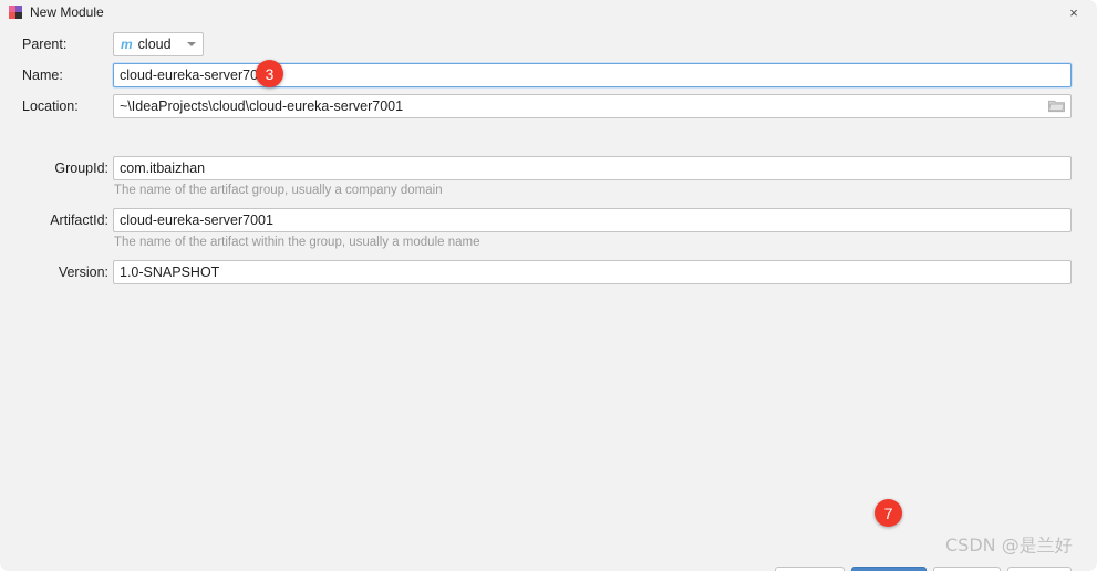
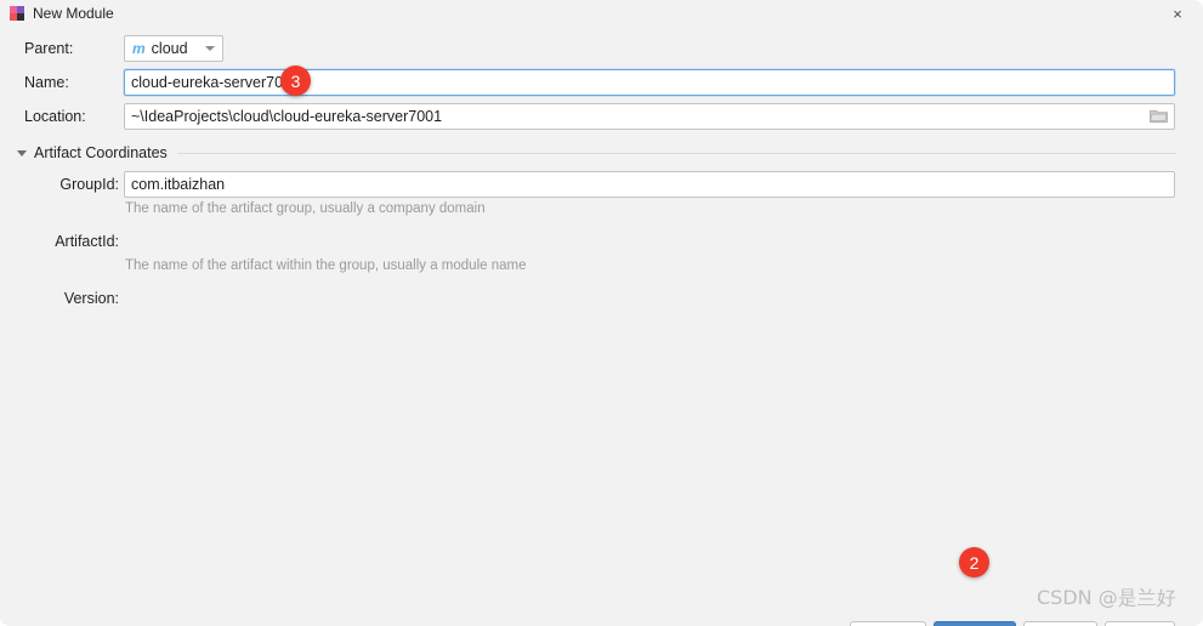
  New Module
  ×
  Parent:
  m
  cloud
  Name:
  cloud-eureka-server70
  Location:
  ~\IdeaProjects\cloud\cloud-eureka-server7001
+ Artifact Coordinates
  GroupId:
  com.itbaizhan
  The name of the artifact group, usually a company domain
  ArtifactId:
- cloud-eureka-server7001
  The name of the artifact within the group, usually a module name
  Version:
- 1.0-SNAPSHOT
  3
- 7
+ 2
  CSDN @是兰好
